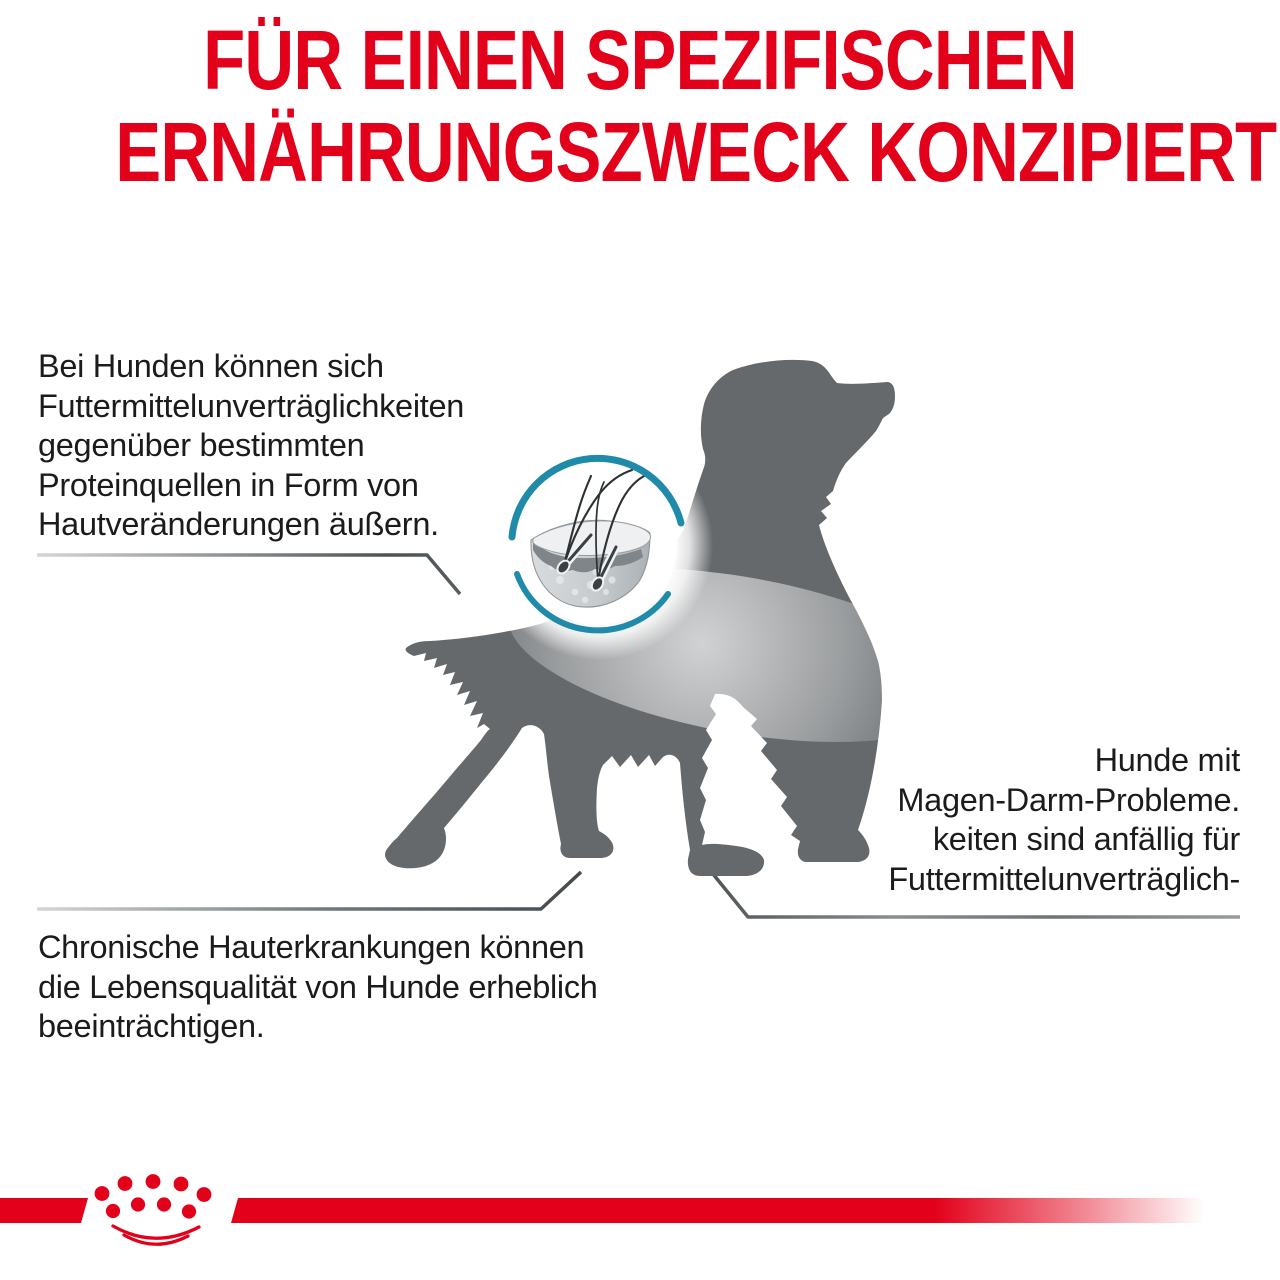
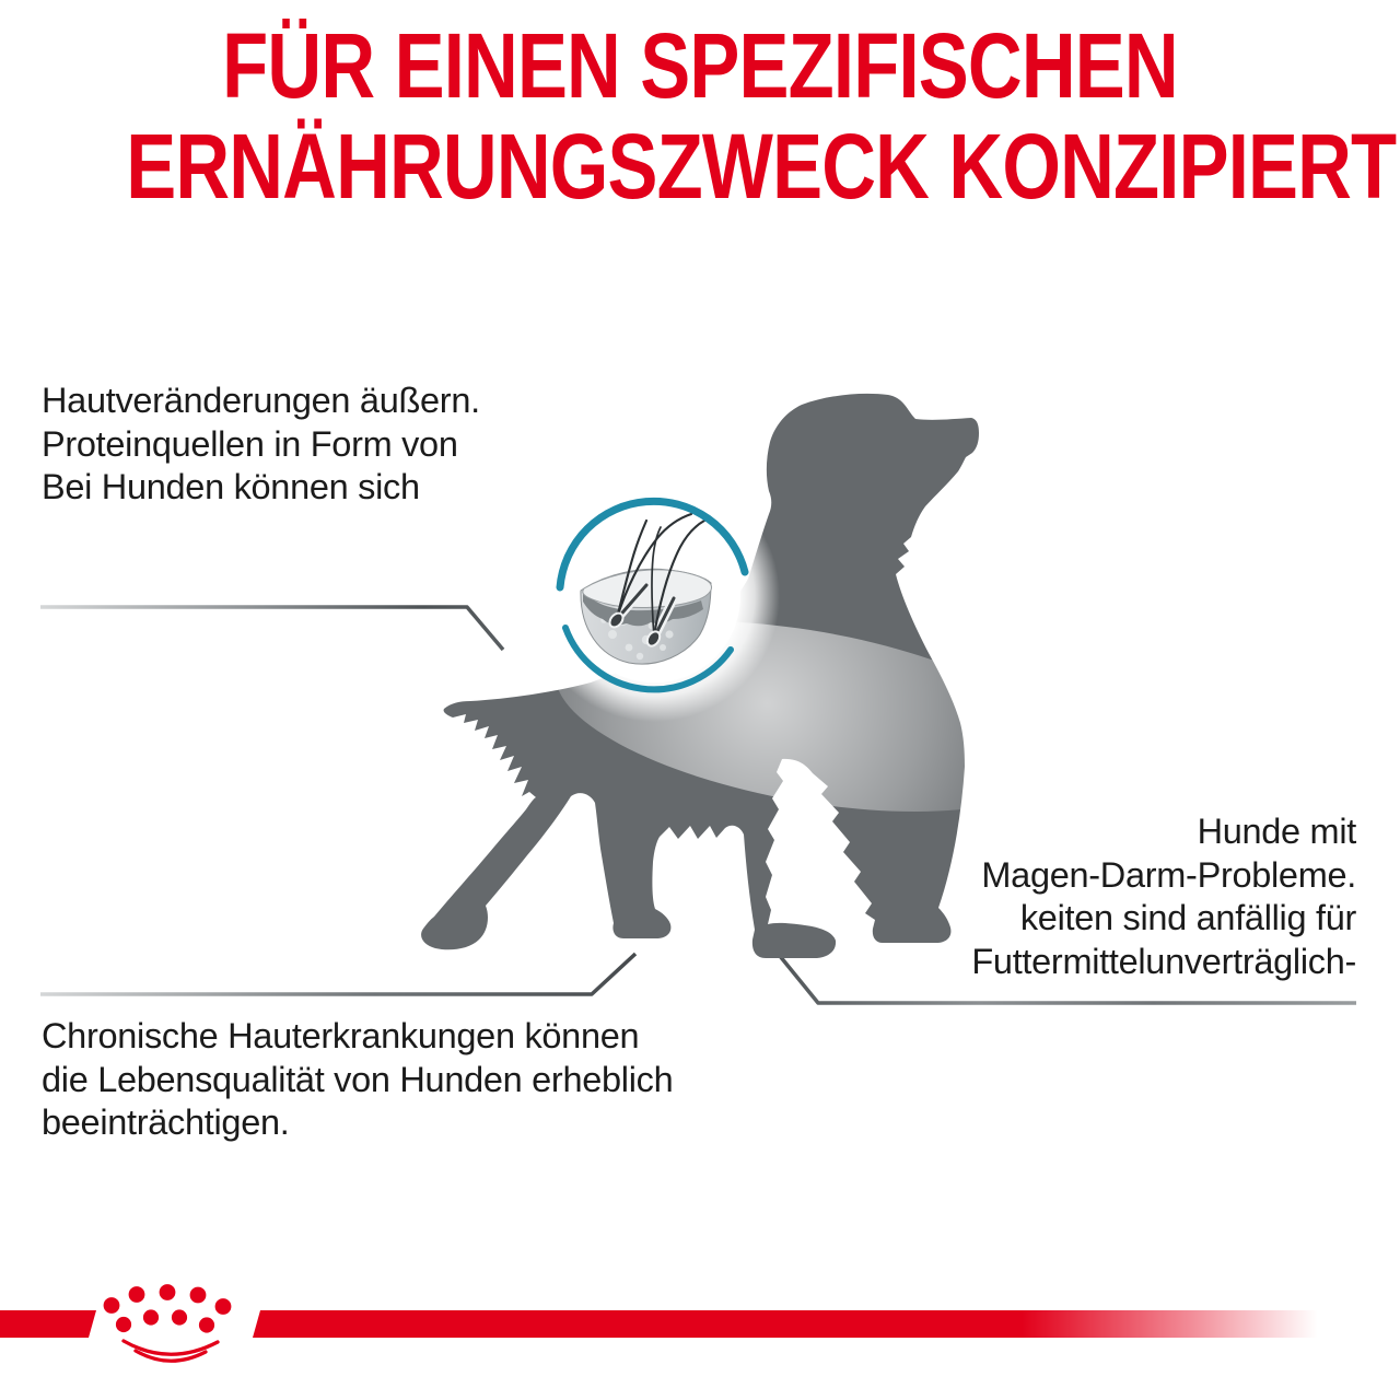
  FÜR EINEN SPEZIFISCHEN
  ERNÄHRUNGSZWECK KONZIPIERT
- Bei Hunden können sich
+ Hautveränderungen äußern.
- Futtermittelunverträglichkeiten
- gegenüber bestimmten
  Proteinquellen in Form von
- Hautveränderungen äußern.
+ Bei Hunden können sich
  Hunde mit
  Magen-Darm-Probleme.
  keiten sind anfällig für
  Futtermittelunverträglich-
  Chronische Hauterkrankungen können
- die Lebensqualität von Hunde erheblich
+ die Lebensqualität von Hunden erheblich
  beeinträchtigen.
